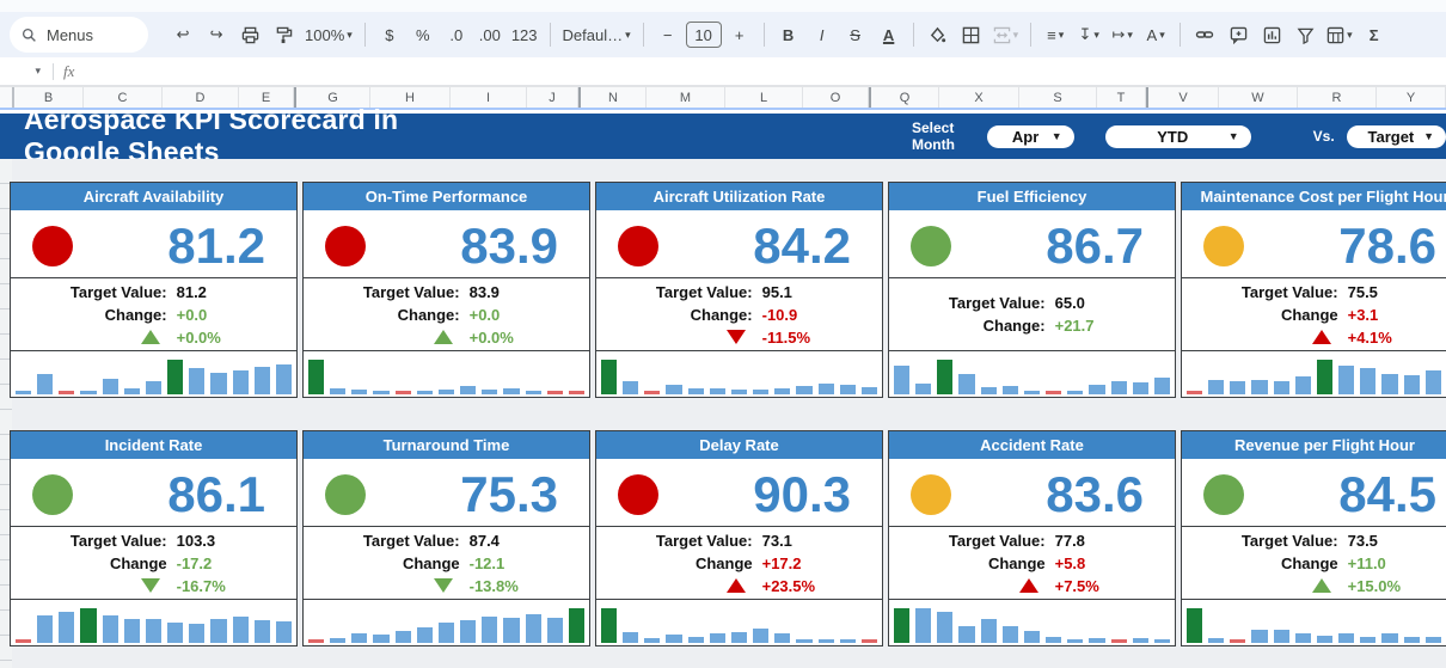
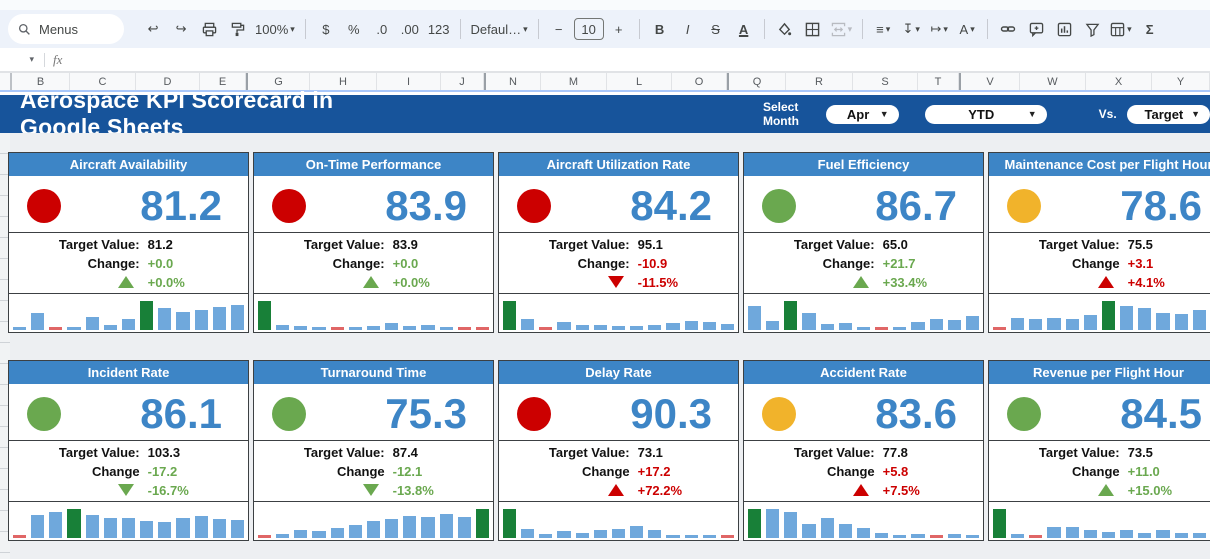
  Menus
  ↩
  ↪
  100%
  ▾
  $
  %
  .0
  .00
  123
  Defaul…
  ▾
  −
  10
  +
  B
  I
  S
  A
  ▾
  ≡
  ▾
  ↧
  ▾
  ↦
  ▾
  A
  ▾
  ▾
  Σ
  ▾
  fx
  B
  C
  D
  E
  G
  H
  I
  J
  N
  M
  L
  O
  Q
- X
+ R
  S
  T
  V
  W
- R
+ X
  Y
  Aerospace KPI Scorecard in Google Sheets
  Select Month
  Apr
  ▼
  YTD
  ▼
  Vs.
  Target
  ▼
  Aircraft Availability
  81.2
  Target Value:
  81.2
  Change:
  +0.0
  +0.0%
  On-Time Performance
  83.9
  Target Value:
  83.9
  Change:
  +0.0
  +0.0%
  Aircraft Utilization Rate
  84.2
  Target Value:
  95.1
  Change:
  -10.9
  -11.5%
  Fuel Efficiency
  86.7
  Target Value:
  65.0
  Change:
  +21.7
+ +33.4%
  Maintenance Cost per Flight Hou
  78.6
  Target Value:
  75.5
  Change
  +3.1
  +4.1%
  Incident Rate
  86.1
  Target Value:
  103.3
  Change
  -17.2
  -16.7%
  Turnaround Time
  75.3
  Target Value:
  87.4
  Change
  -12.1
  -13.8%
  Delay Rate
  90.3
  Target Value:
  73.1
  Change
  +17.2
- +23.5%
+ +72.2%
  Accident Rate
  83.6
  Target Value:
  77.8
  Change
  +5.8
  +7.5%
  Revenue per Flight Hour
  84.5
  Target Value:
  73.5
  Change
  +11.0
  +15.0%
